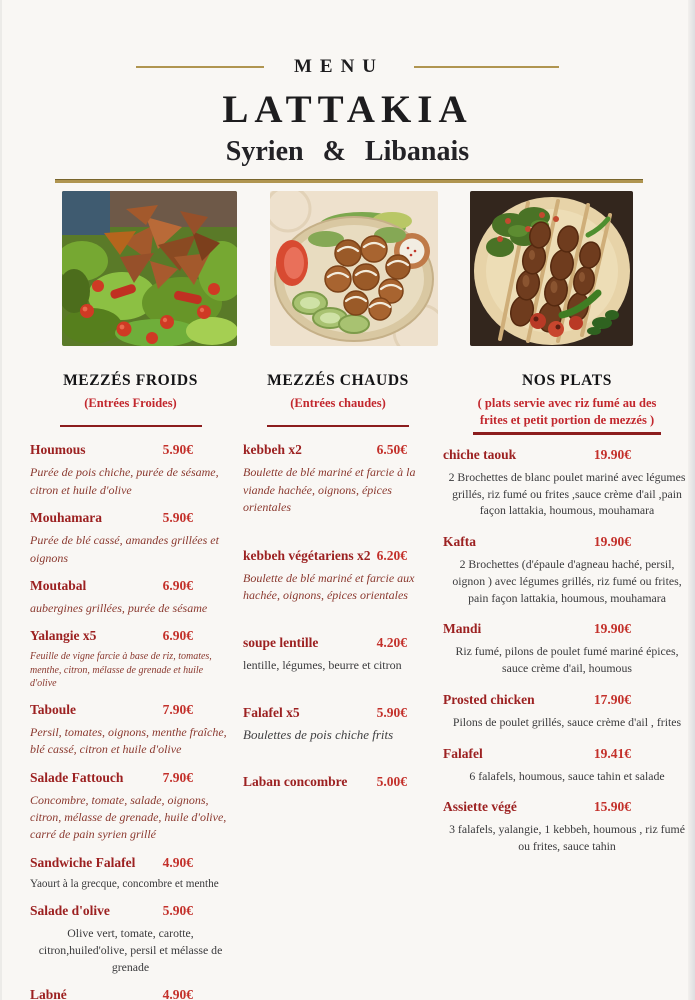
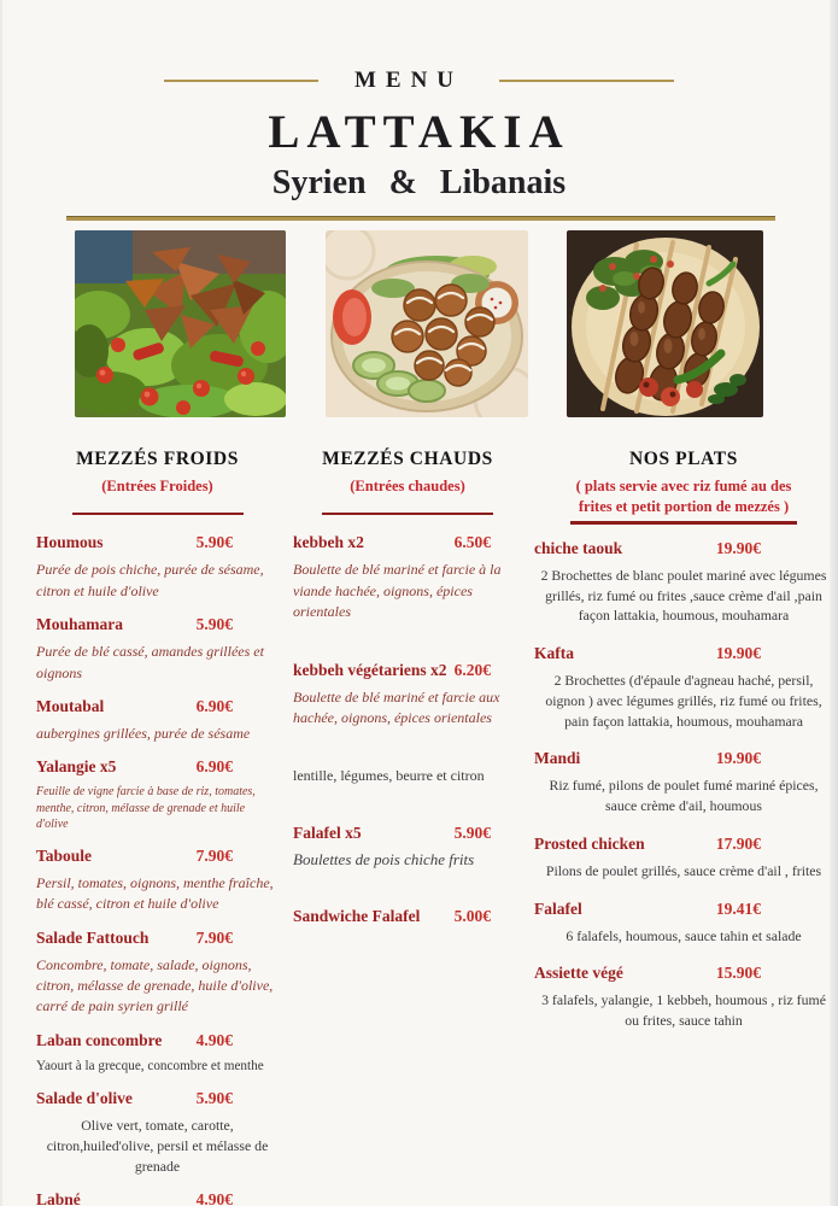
  MENU
  LATTAKIA
  Syrien & Libanais
  MEZZÉS FROIDS
  (Entrées Froides)
  Houmous
  5.90€
  Purée de pois chiche, purée de sésame, citron et huile d'olive
  Mouhamara
  5.90€
  Purée de blé cassé, amandes grillées et oignons
  Moutabal
  6.90€
  aubergines grillées, purée de sésame
  Yalangie x5
  6.90€
  Feuille de vigne farcie à base de riz, tomates, menthe, citron, mélasse de grenade et huile d'olive
  Taboule
  7.90€
  Persil, tomates, oignons, menthe fraîche, blé cassé, citron et huile d'olive
  Salade Fattouch
  7.90€
  Concombre, tomate, salade, oignons, citron, mélasse de grenade, huile d'olive, carré de pain syrien grillé
- Sandwiche Falafel
+ Laban concombre
  4.90€
  Yaourt à la grecque, concombre et menthe
  Salade d'olive
  5.90€
  Olive vert, tomate, carotte, citron,huiled'olive, persil et mélasse de grenade
  Labné
  4.90€
  MEZZÉS CHAUDS
  (Entrées chaudes)
  kebbeh x2
  6.50€
  Boulette de blé mariné et farcie à la viande hachée, oignons, épices orientales
  kebbeh végétariens x2
  6.20€
  Boulette de blé mariné et farcie aux hachée, oignons, épices orientales
- soupe lentille
- 4.20€
  lentille, légumes, beurre et citron
  Falafel x5
  5.90€
  Boulettes de pois chiche frits
- Laban concombre
+ Sandwiche Falafel
  5.00€
  NOS PLATS
  ( plats servie avec riz fumé au des frites et petit portion de mezzés )
  chiche taouk
  19.90€
  2 Brochettes de blanc poulet mariné avec légumes grillés, riz fumé ou frites ,sauce crème d'ail ,pain façon lattakia, houmous, mouhamara
  Kafta
  19.90€
  2 Brochettes (d'épaule d'agneau haché, persil, oignon ) avec légumes grillés, riz fumé ou frites, pain façon lattakia, houmous, mouhamara
  Mandi
  19.90€
  Riz fumé, pilons de poulet fumé mariné épices, sauce crème d'ail, houmous
  Prosted chicken
  17.90€
  Pilons de poulet grillés, sauce crème d'ail , frites
  Falafel
  19.41€
  6 falafels, houmous, sauce tahin et salade
  Assiette végé
  15.90€
  3 falafels, yalangie, 1 kebbeh, houmous , riz fumé ou frites, sauce tahin
